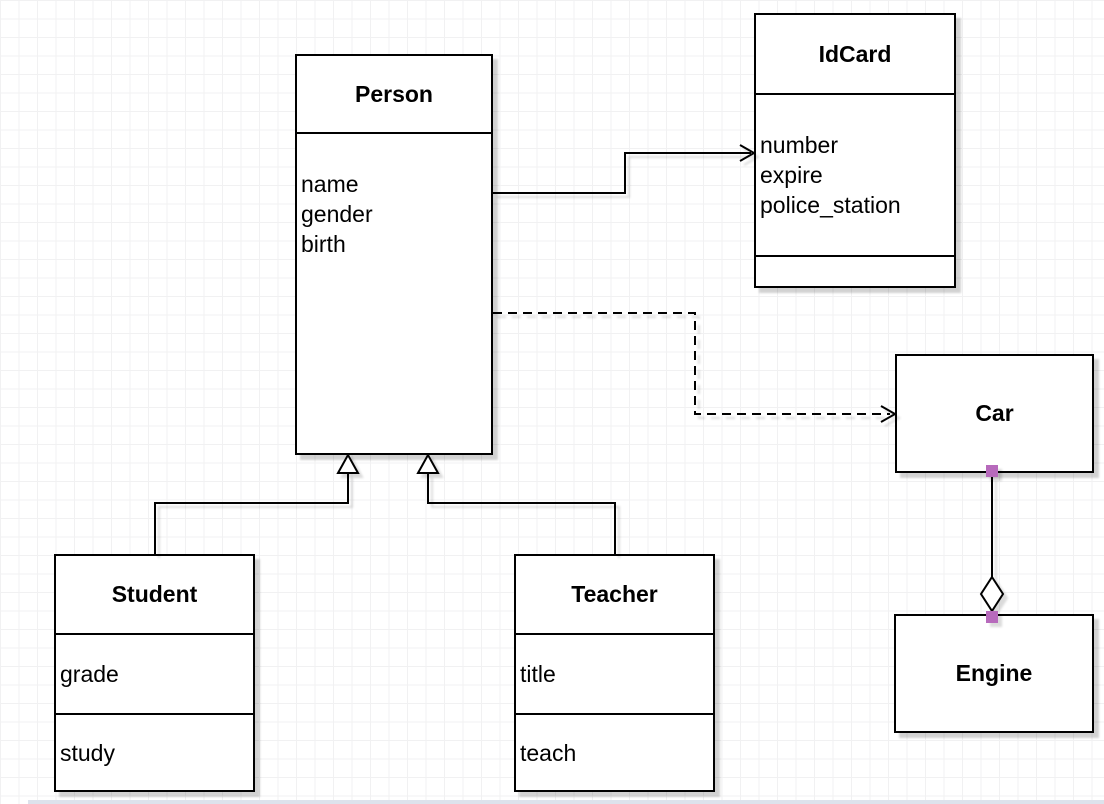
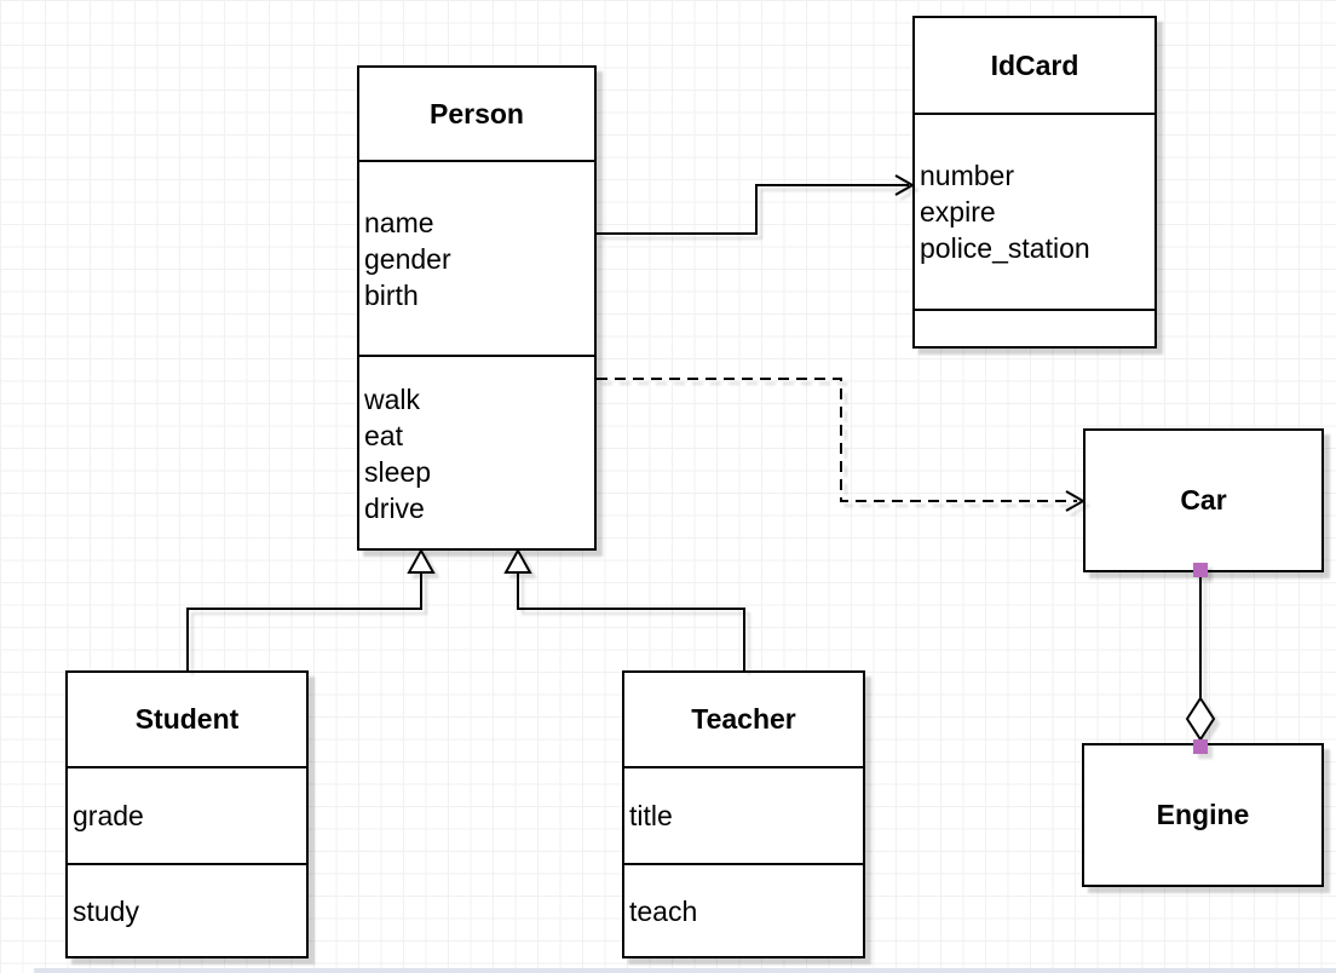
  Person
  name
  gender
  birth
+ walk
+ eat
+ sleep
+ drive
  IdCard
  number
  expire
  police_station
  Student
  grade
  study
  Teacher
  title
  teach
  Car
  Engine
